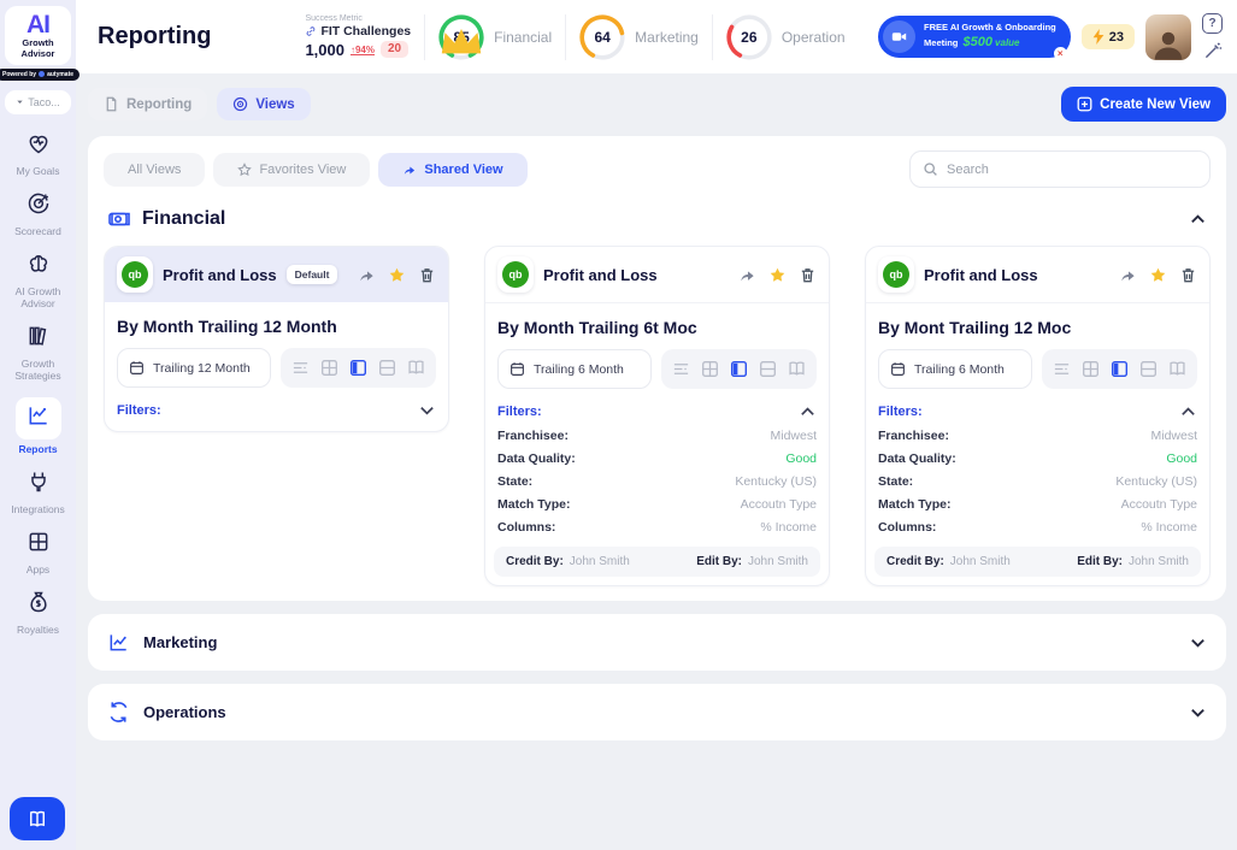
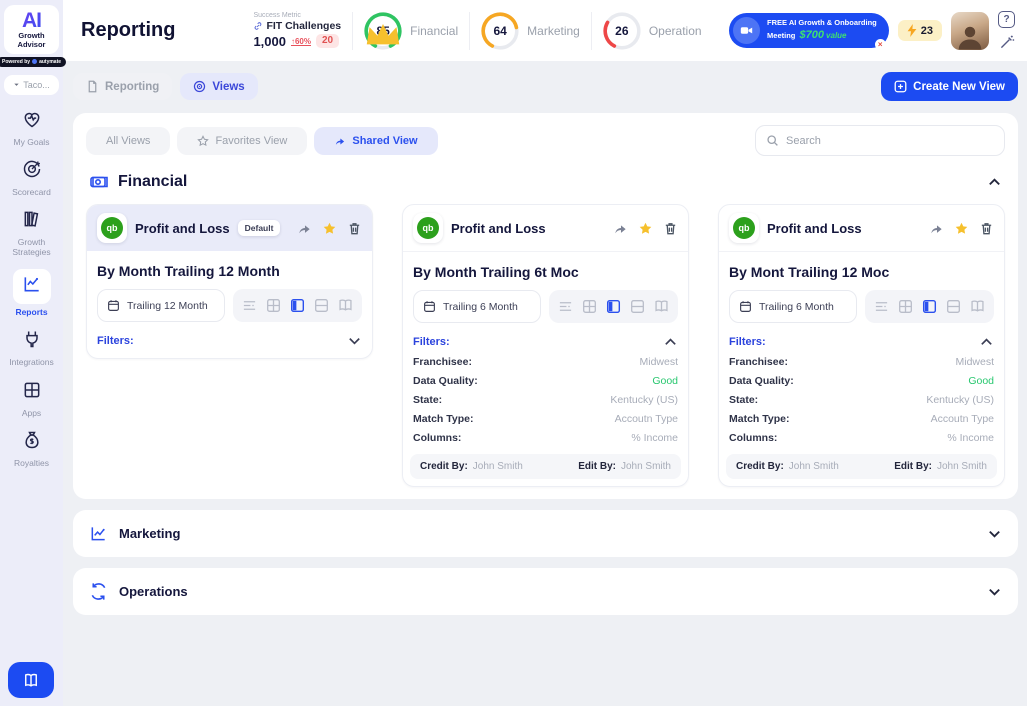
  AI
  Growth
  Advisor
  Taco...
  My Goals
  Scorecard
- AI Growth Advisor
  Growth Strategies
  Reports
  Integrations
  Apps
  Royalties
  Reporting
  FIT Challenges
  1,000
- ↑94%
+ ↑60%
  20
  85
  Financial
  64
  Marketing
  26
  Operation
  FREE AI Growth & Onboarding
- Meeting $500 value
+ Meeting $700 value
  ×
  23
  ?
  Reporting
  Views
  Create New View
  All Views
  Favorites View
  Shared View
  Search
  Financial
  qb
  Profit and Loss
  Default
  By Month Trailing 12 Month
  Trailing 12 Month
  Filters:
  qb
  Profit and Loss
  By Month Trailing 6t Moc
  Trailing 6 Month
  Filters:
  Franchisee:
  Midwest
  Data Quality:
  Good
  State:
  Kentucky (US)
  Match Type:
  Accoutn Type
  Columns:
  % Income
  Credit By:
  John Smith
  Edit By:
  John Smith
  qb
  Profit and Loss
  By Mont Trailing 12 Moc
  Trailing 6 Month
  Filters:
  Franchisee:
  Midwest
  Data Quality:
  Good
  State:
  Kentucky (US)
  Match Type:
  Accoutn Type
  Columns:
  % Income
  Credit By:
  John Smith
  Edit By:
  John Smith
  Marketing
  Operations
